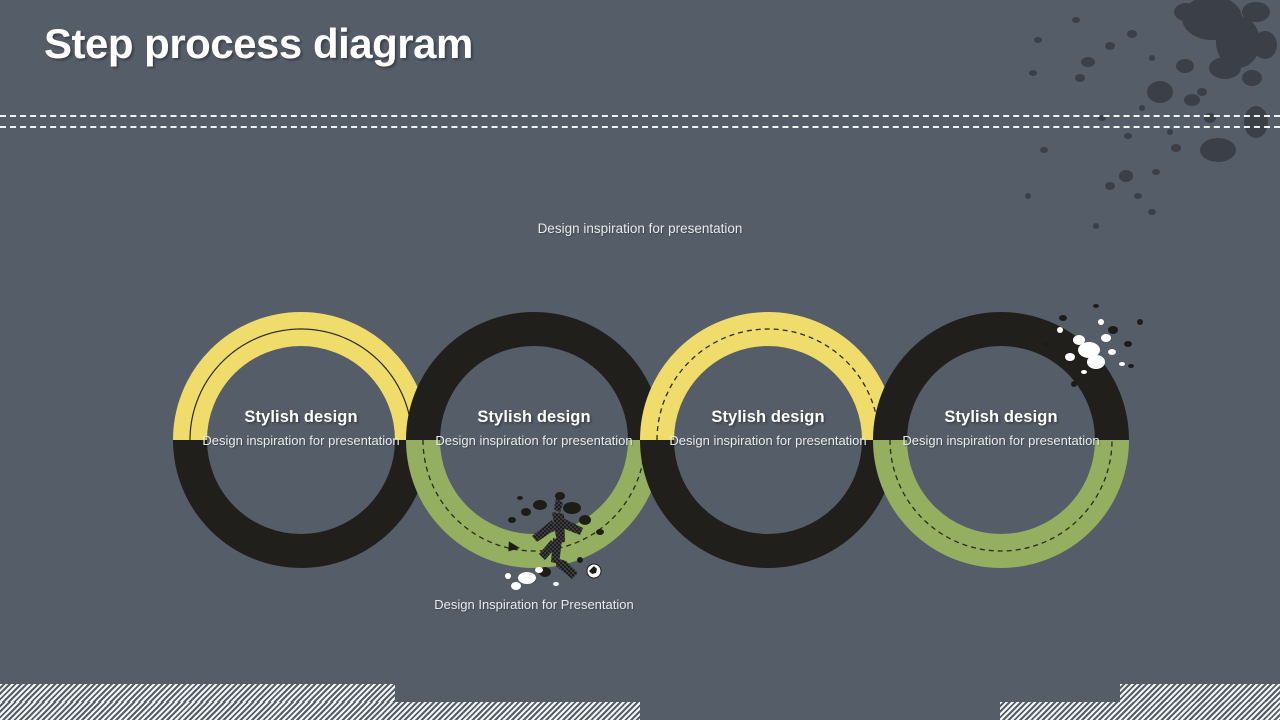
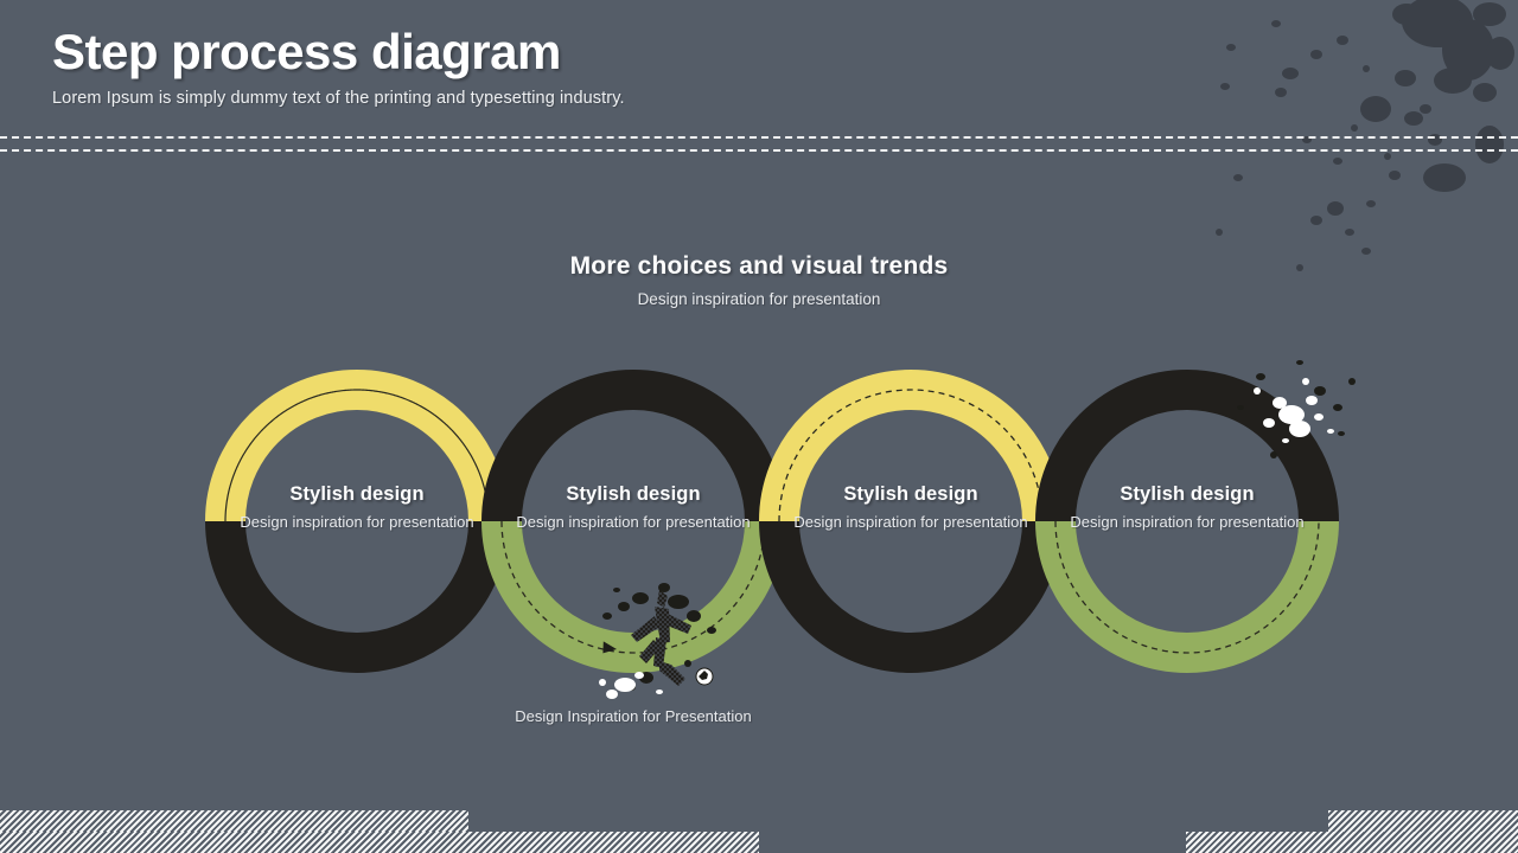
  Step process diagram
+ Lorem Ipsum is simply dummy text of the printing and typesetting industry.
+ More choices and visual trends
  Design inspiration for presentation
  Stylish design
  Design inspiration for presentation
  Stylish design
  Design inspiration for presentation
  Stylish design
  Design inspiration for presentation
  Stylish design
  Design inspiration for presentation
  Design Inspiration for Presentation
